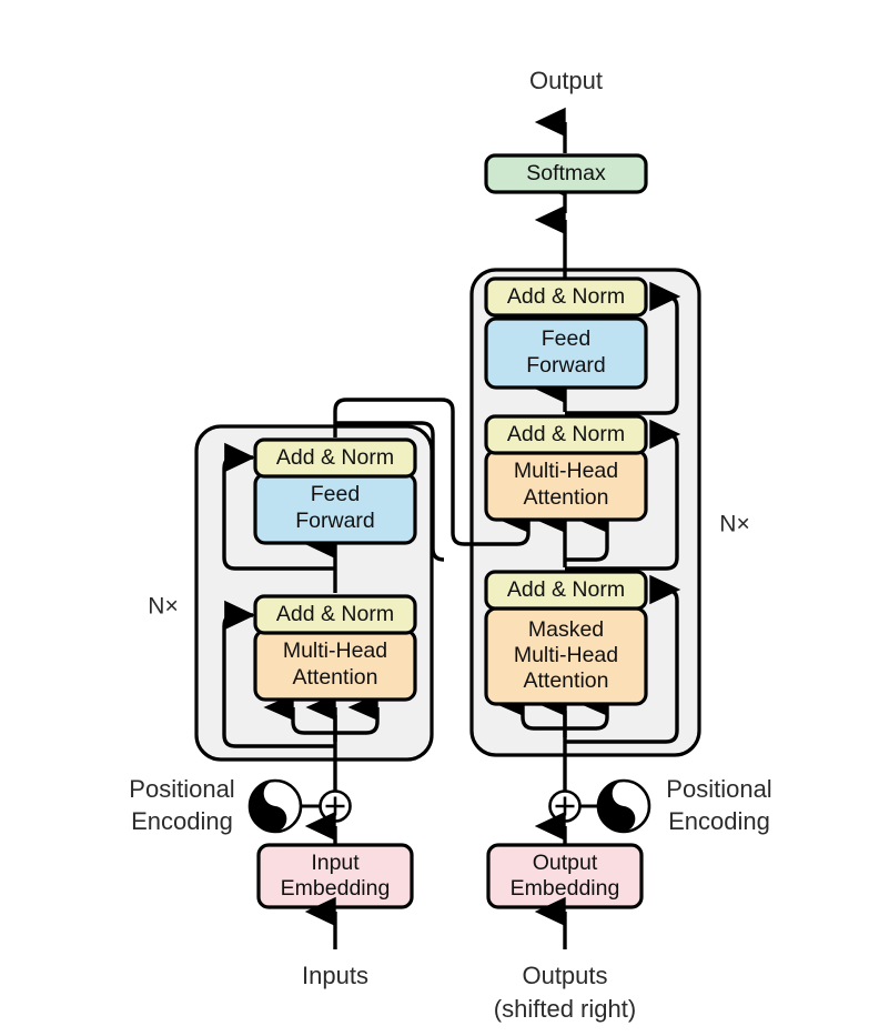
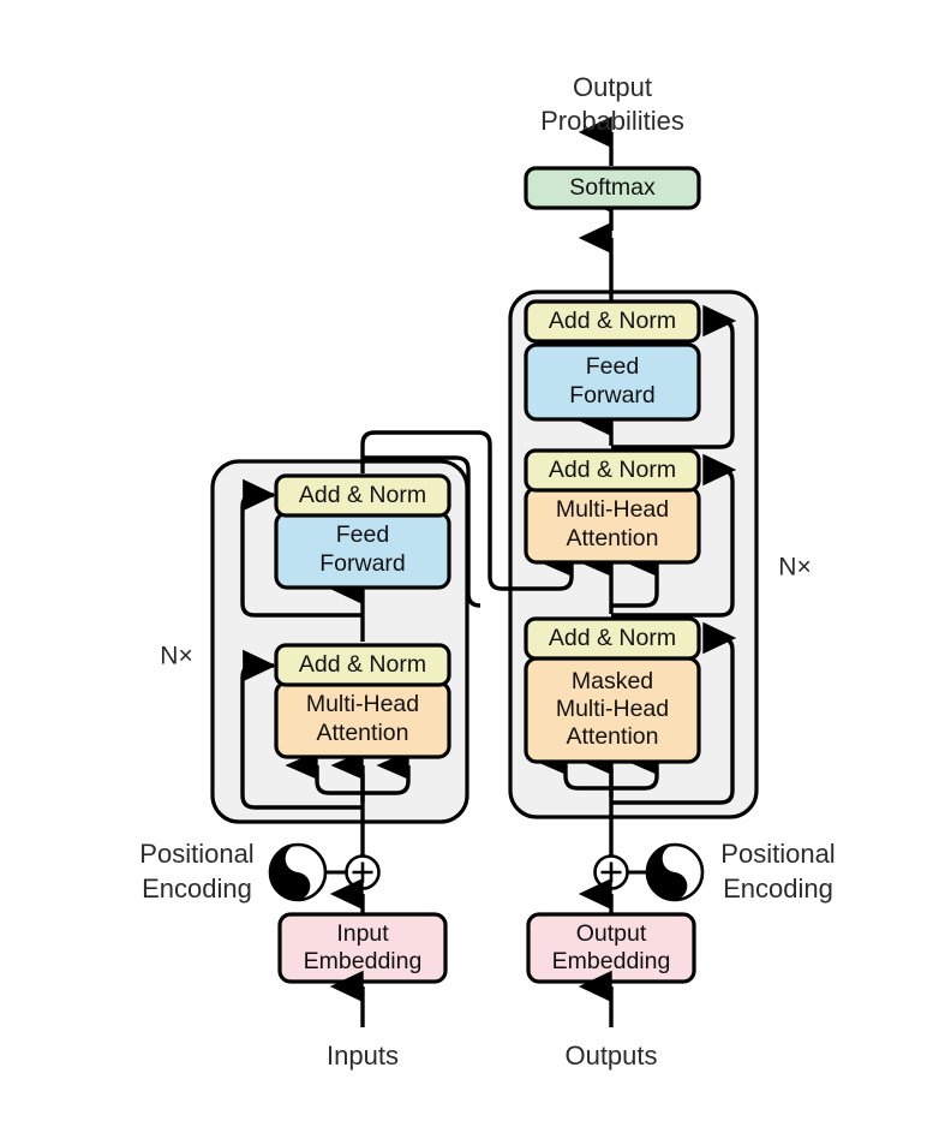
  Multi-Head
  Attention
  Add & Norm
  Feed
  Forward
  Add & Norm
  Masked
  Multi-Head
  Attention
  Add & Norm
  Multi-Head
  Attention
  Add & Norm
  Feed
  Forward
  Add & Norm
  Softmax
  Output
+ Probabilities
  Positional
  Encoding
  Input
  Embedding
  Inputs
  Positional
  Encoding
  Output
  Embedding
  Outputs
- (shifted right)
  N×
  N×
